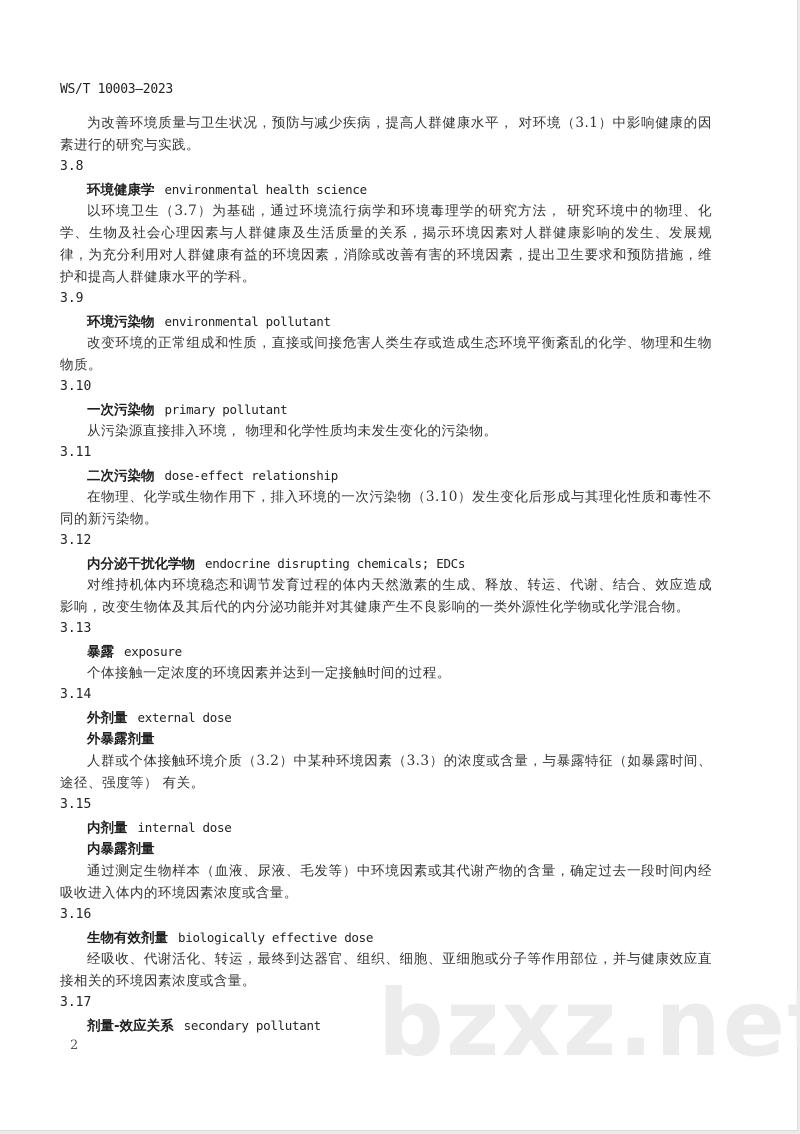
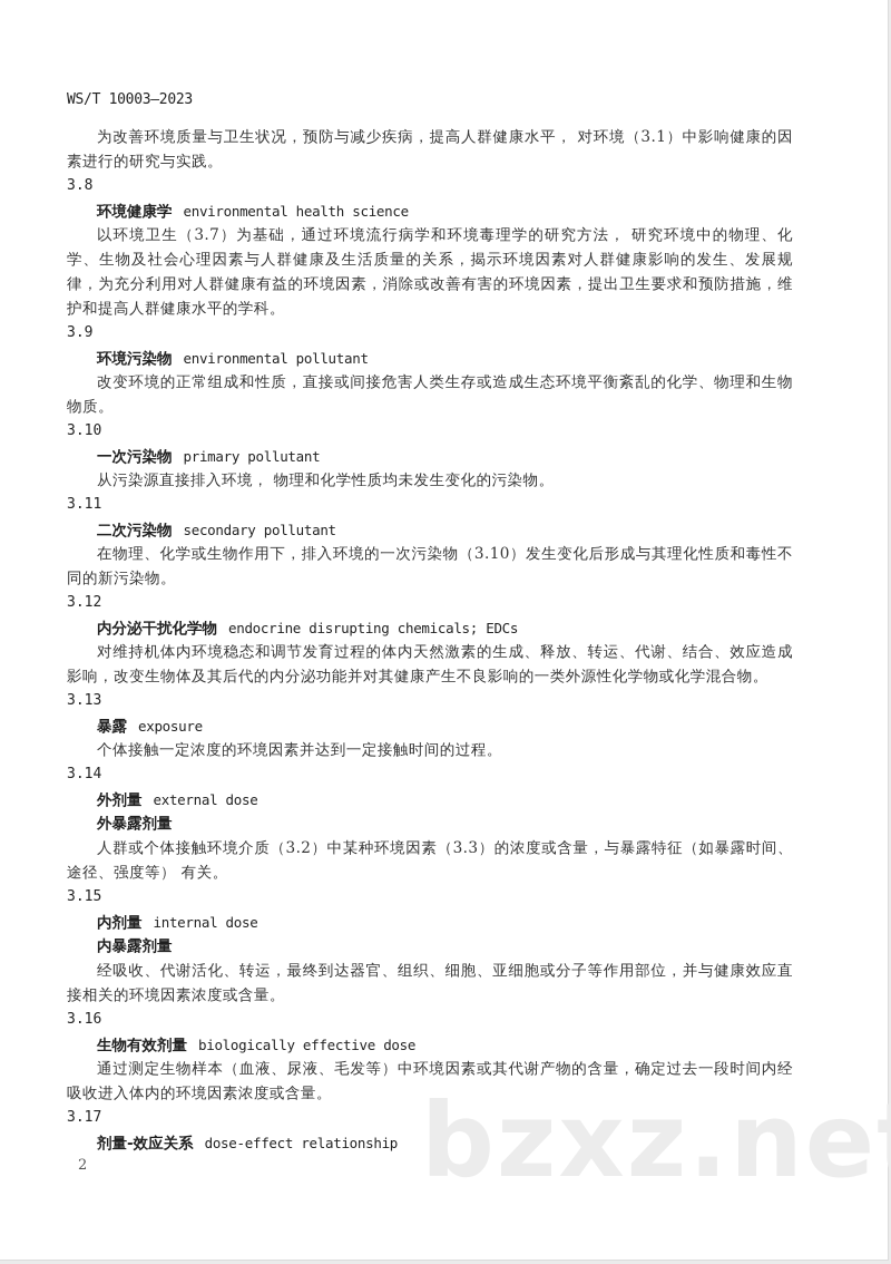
  WS/T 10003—2023
  为改善环境质量与卫生状况，预防与减少疾病，提高人群健康水平， 对环境（3.1）中影响健康的因素进行的研究与实践。
  3.8
  环境健康学 environmental health science
  以环境卫生（3.7）为基础，通过环境流行病学和环境毒理学的研究方法， 研究环境中的物理、化学、生物及社会心理因素与人群健康及生活质量的关系，揭示环境因素对人群健康影响的发生、发展规律，为充分利用对人群健康有益的环境因素，消除或改善有害的环境因素，提出卫生要求和预防措施，维护和提高人群健康水平的学科。
  3.9
  环境污染物 environmental pollutant
  改变环境的正常组成和性质，直接或间接危害人类生存或造成生态环境平衡紊乱的化学、物理和生物物质。
  3.10
  一次污染物 primary pollutant
  从污染源直接排入环境， 物理和化学性质均未发生变化的污染物。
  3.11
- 二次污染物 dose-effect relationship
+ 二次污染物 secondary pollutant
  在物理、化学或生物作用下，排入环境的一次污染物（3.10）发生变化后形成与其理化性质和毒性不同的新污染物。
  3.12
  内分泌干扰化学物 endocrine disrupting chemicals; EDCs
  对维持机体内环境稳态和调节发育过程的体内天然激素的生成、释放、转运、代谢、结合、效应造成影响，改变生物体及其后代的内分泌功能并对其健康产生不良影响的一类外源性化学物或化学混合物。
  3.13
  暴露 exposure
  个体接触一定浓度的环境因素并达到一定接触时间的过程。
  3.14
  外剂量 external dose
  外暴露剂量
  人群或个体接触环境介质（3.2）中某种环境因素（3.3）的浓度或含量，与暴露特征（如暴露时间、途径、强度等） 有关。
  3.15
  内剂量 internal dose
  内暴露剂量
- 通过测定生物样本（血液、尿液、毛发等）中环境因素或其代谢产物的含量，确定过去一段时间内经吸收进入体内的环境因素浓度或含量。
+ 经吸收、代谢活化、转运，最终到达器官、组织、细胞、亚细胞或分子等作用部位，并与健康效应直接相关的环境因素浓度或含量。
  3.16
  生物有效剂量 biologically effective dose
- 经吸收、代谢活化、转运，最终到达器官、组织、细胞、亚细胞或分子等作用部位，并与健康效应直接相关的环境因素浓度或含量。
+ 通过测定生物样本（血液、尿液、毛发等）中环境因素或其代谢产物的含量，确定过去一段时间内经吸收进入体内的环境因素浓度或含量。
  3.17
- 剂量-效应关系 secondary pollutant
+ 剂量-效应关系 dose-effect relationship
  2
